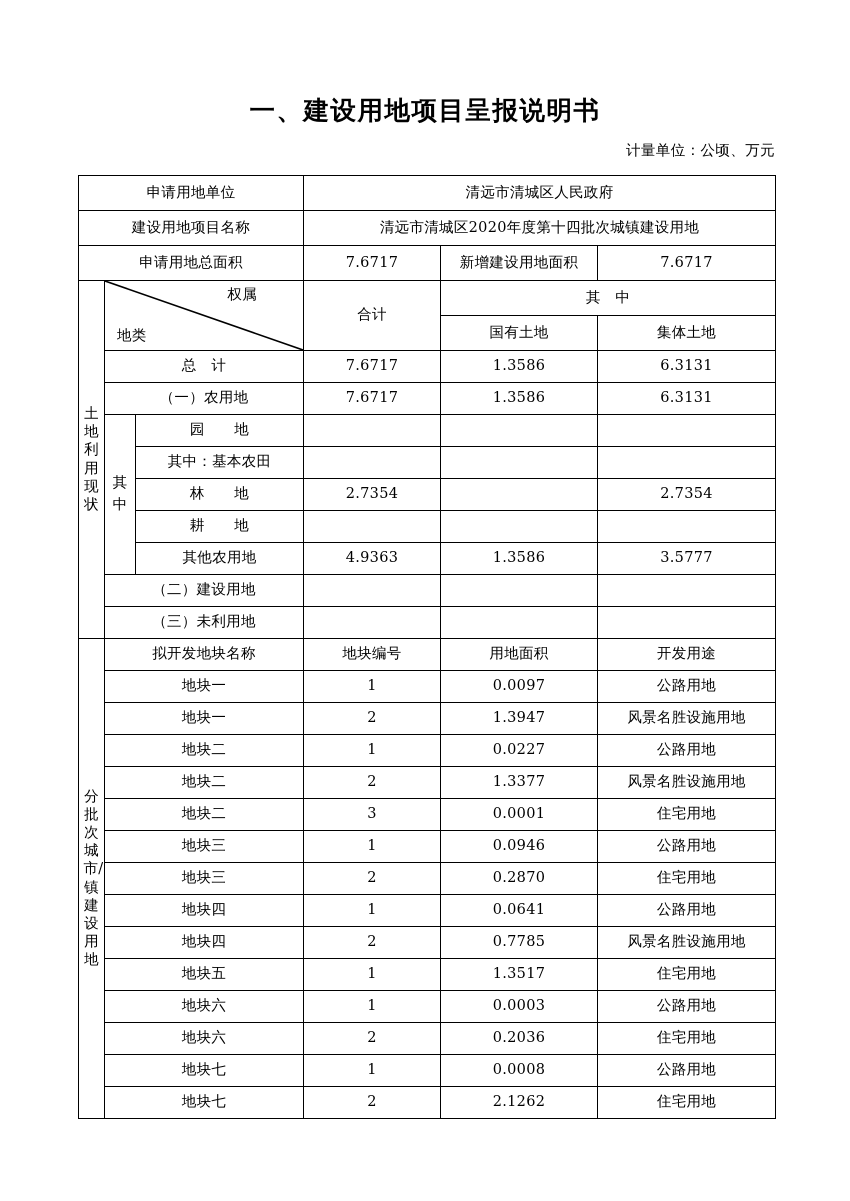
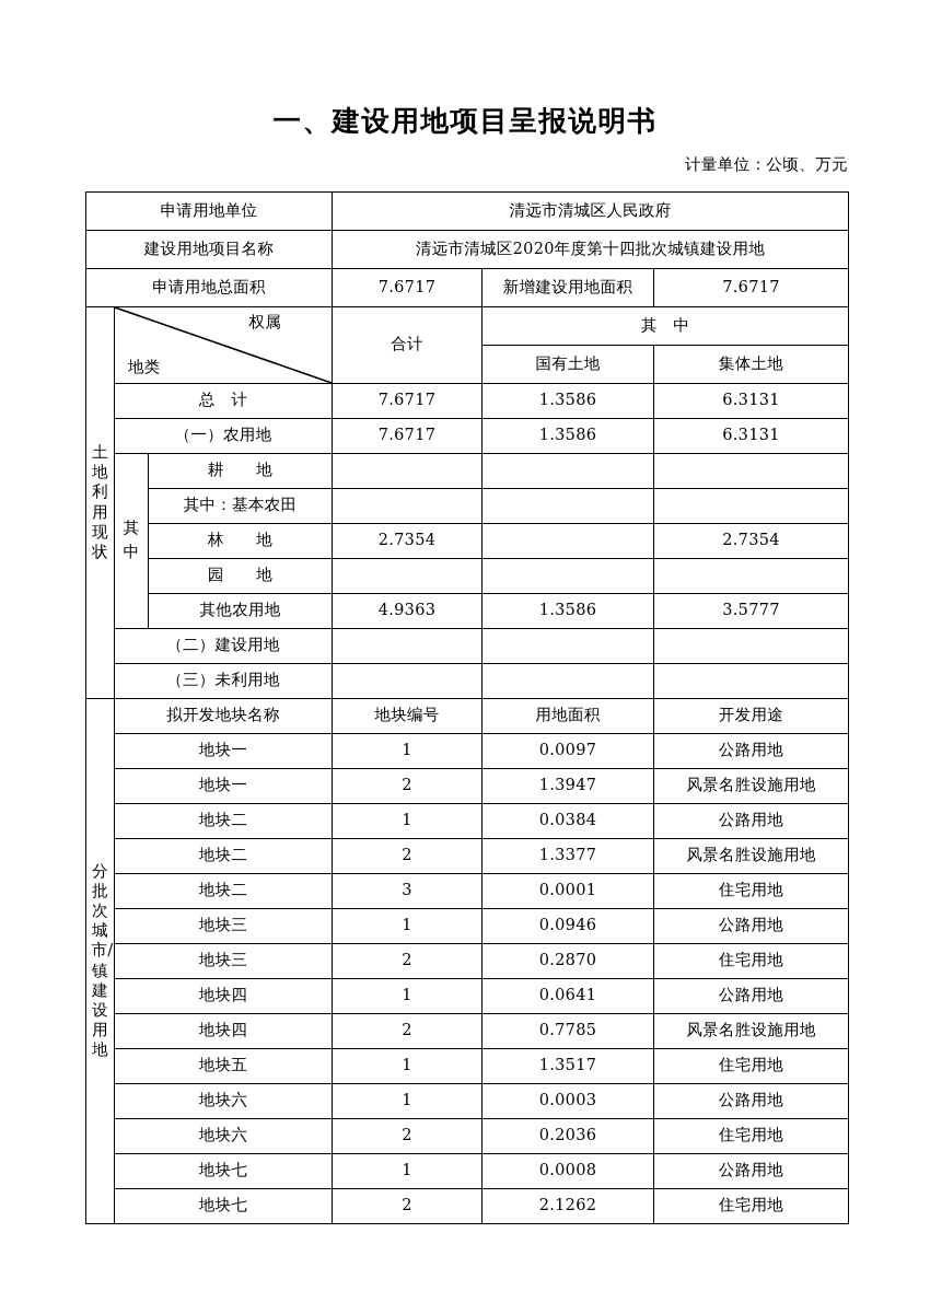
  一、建设用地项目呈报说明书
  计量单位：公顷、万元
  申请用地单位	清远市清城区人民政府
  建设用地项目名称	清远市清城区2020年度第十四批次城镇建设用地
  申请用地总面积	7.6717	新增建设用地面积	7.6717
  土地利用现状	权属 地类	合计	其 中
  国有土地	集体土地
  总 计	7.6717	1.3586	6.3131
  （一）农用地	7.6717	1.3586	6.3131
- 其中	园 地
+ 其中	耕 地
  其中：基本农田
  林 地	2.7354		2.7354
- 耕 地
+ 园 地
  其他农用地	4.9363	1.3586	3.5777
  （二）建设用地
  （三）未利用地
  分批次城市/镇建设用地	拟开发地块名称	地块编号	用地面积	开发用途
  地块一	1	0.0097	公路用地
  地块一	2	1.3947	风景名胜设施用地
- 地块二	1	0.0227	公路用地
+ 地块二	1	0.0384	公路用地
  地块二	2	1.3377	风景名胜设施用地
  地块二	3	0.0001	住宅用地
  地块三	1	0.0946	公路用地
  地块三	2	0.2870	住宅用地
  地块四	1	0.0641	公路用地
  地块四	2	0.7785	风景名胜设施用地
  地块五	1	1.3517	住宅用地
  地块六	1	0.0003	公路用地
  地块六	2	0.2036	住宅用地
  地块七	1	0.0008	公路用地
  地块七	2	2.1262	住宅用地
